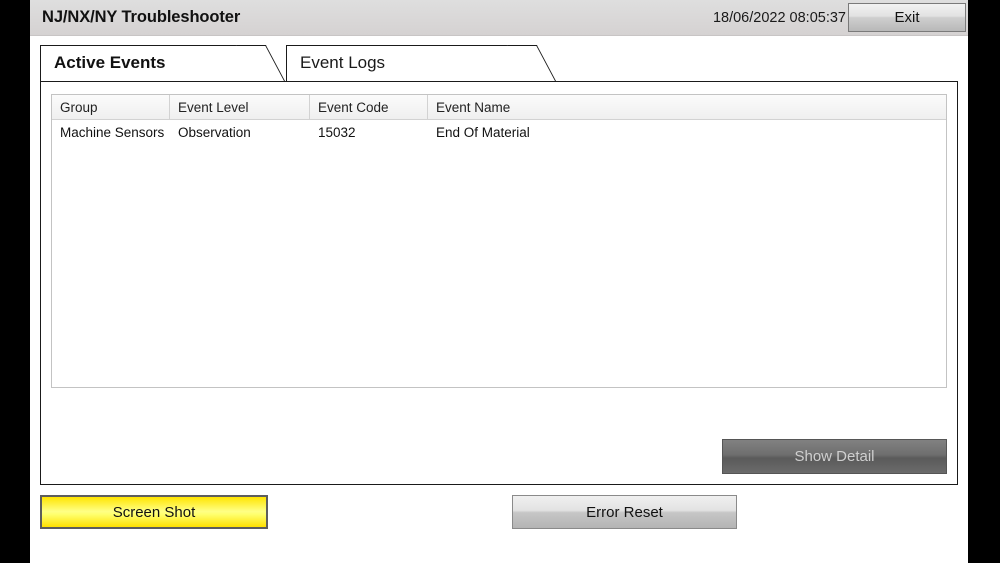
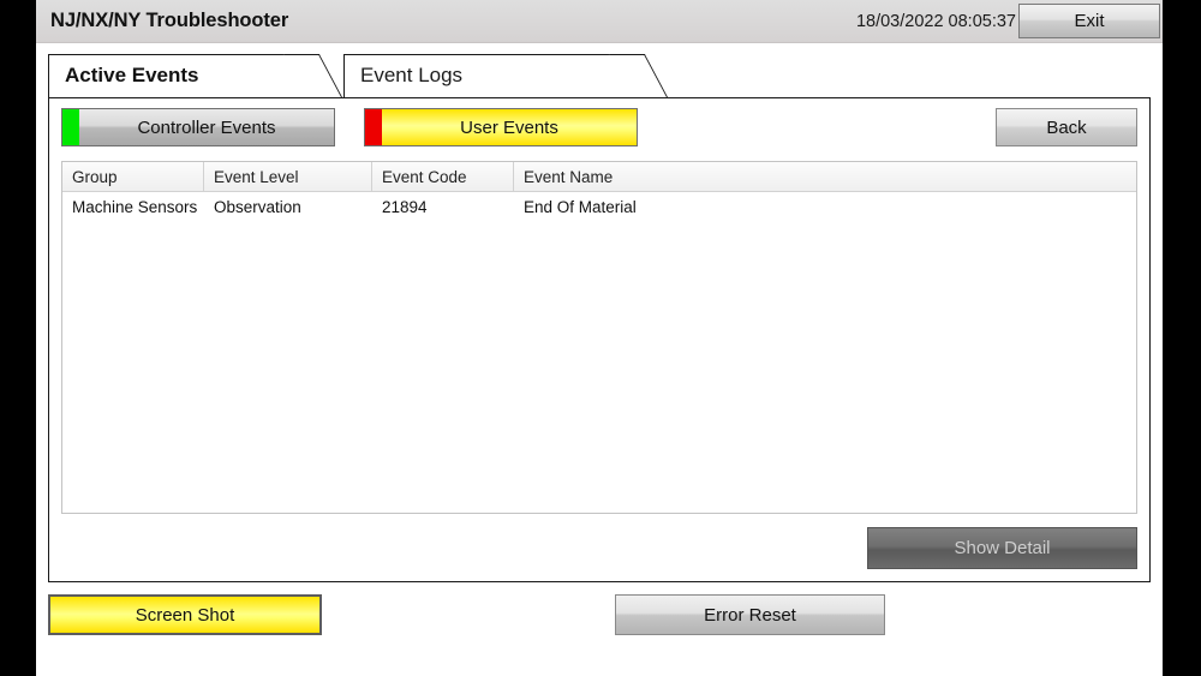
  NJ/NX/NY Troubleshooter
- 18/06/2022 08:05:37
+ 18/03/2022 08:05:37
  Exit
  Active Events
  Event Logs
+ Controller Events
+ User Events
+ Back
  Group
  Event Level
  Event Code
  Event Name
  Machine Sensors
  Observation
- 15032
+ 21894
  End Of Material
  Show Detail
  Screen Shot
  Error Reset
